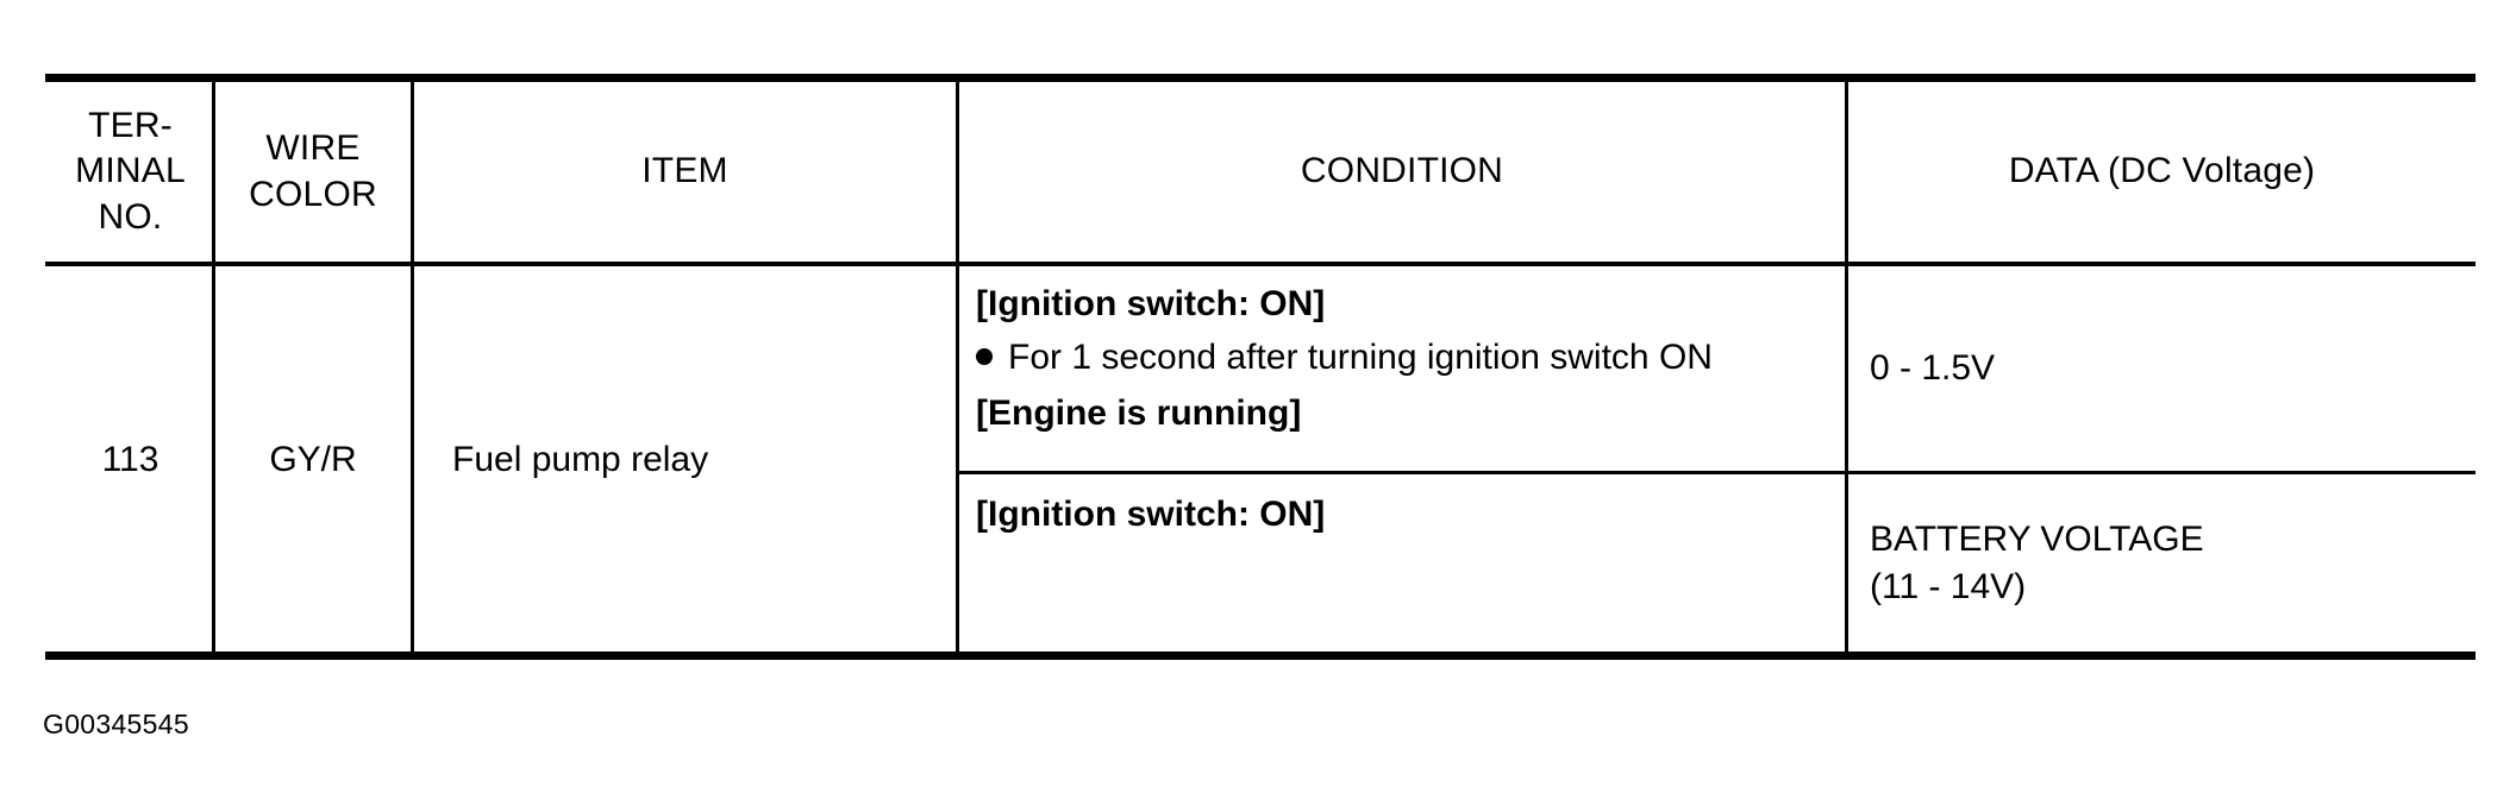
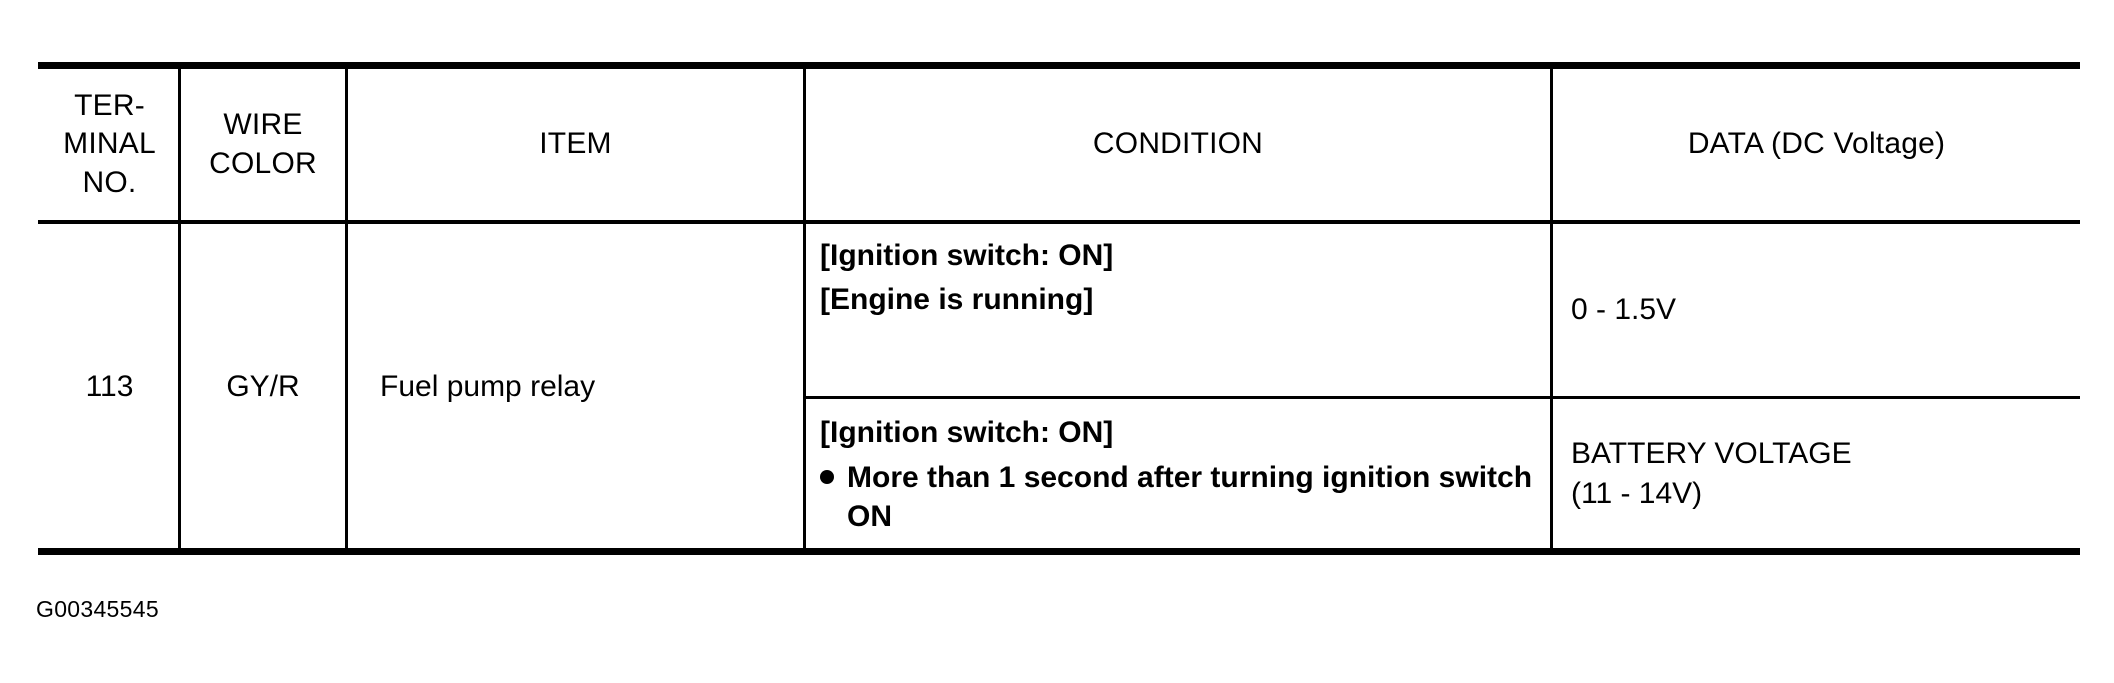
  TER-
  MINAL
  NO.
  WIRE
  COLOR
  ITEM
  CONDITION
  DATA (DC Voltage)
  113
  GY/R
  Fuel pump relay
  [Ignition switch: ON]
- For 1 second after turning ignition switch ON
  [Engine is running]
  0 - 1.5V
  [Ignition switch: ON]
+ More than 1 second after turning ignition switch ON
  BATTERY VOLTAGE
  (11 - 14V)
  G00345545
